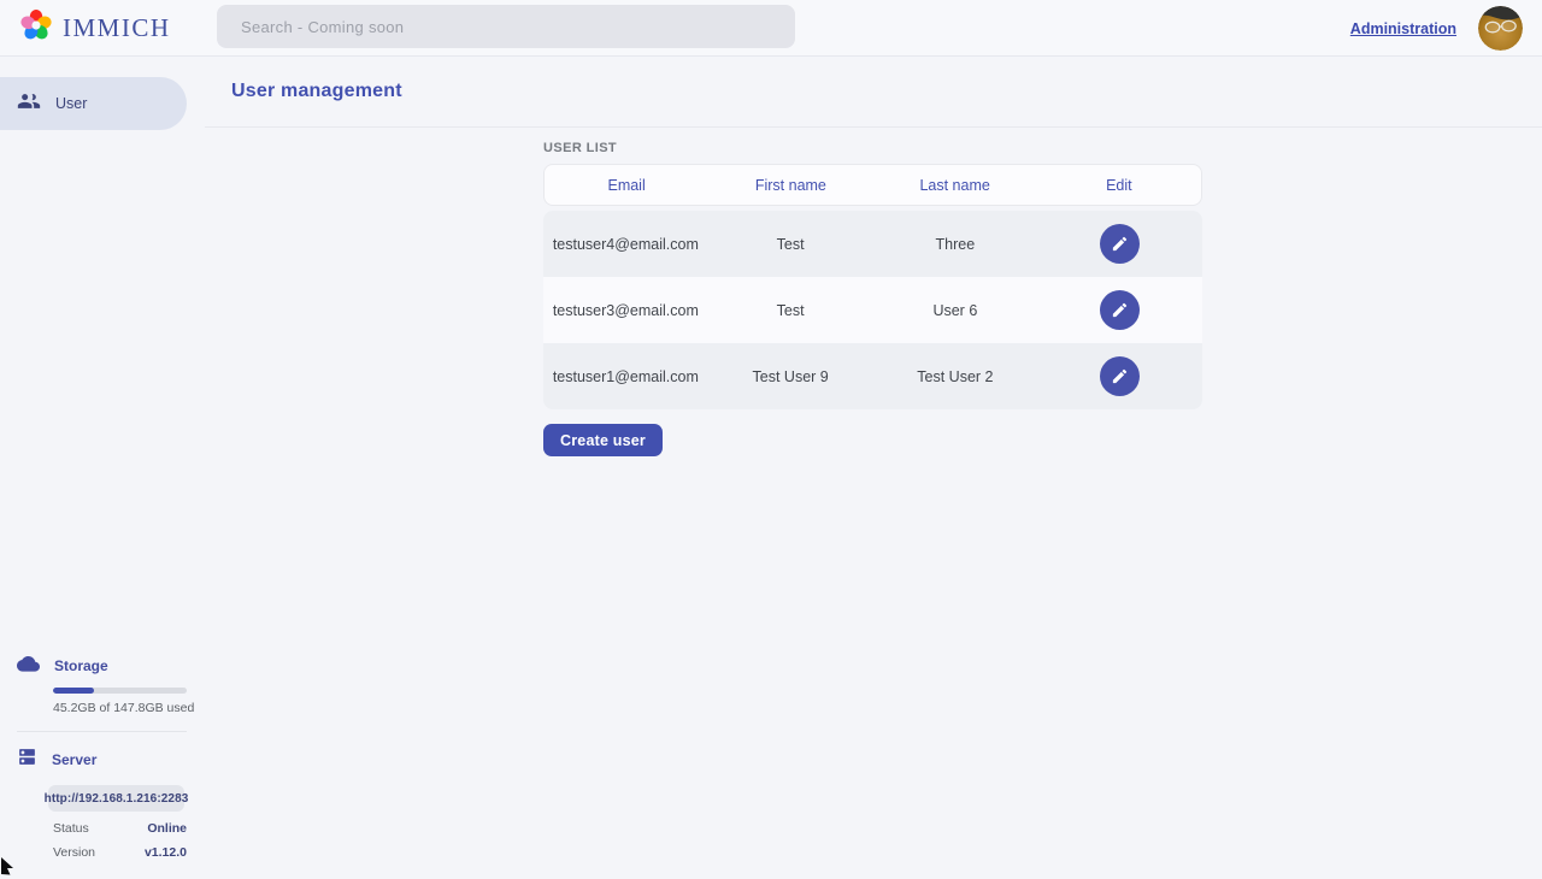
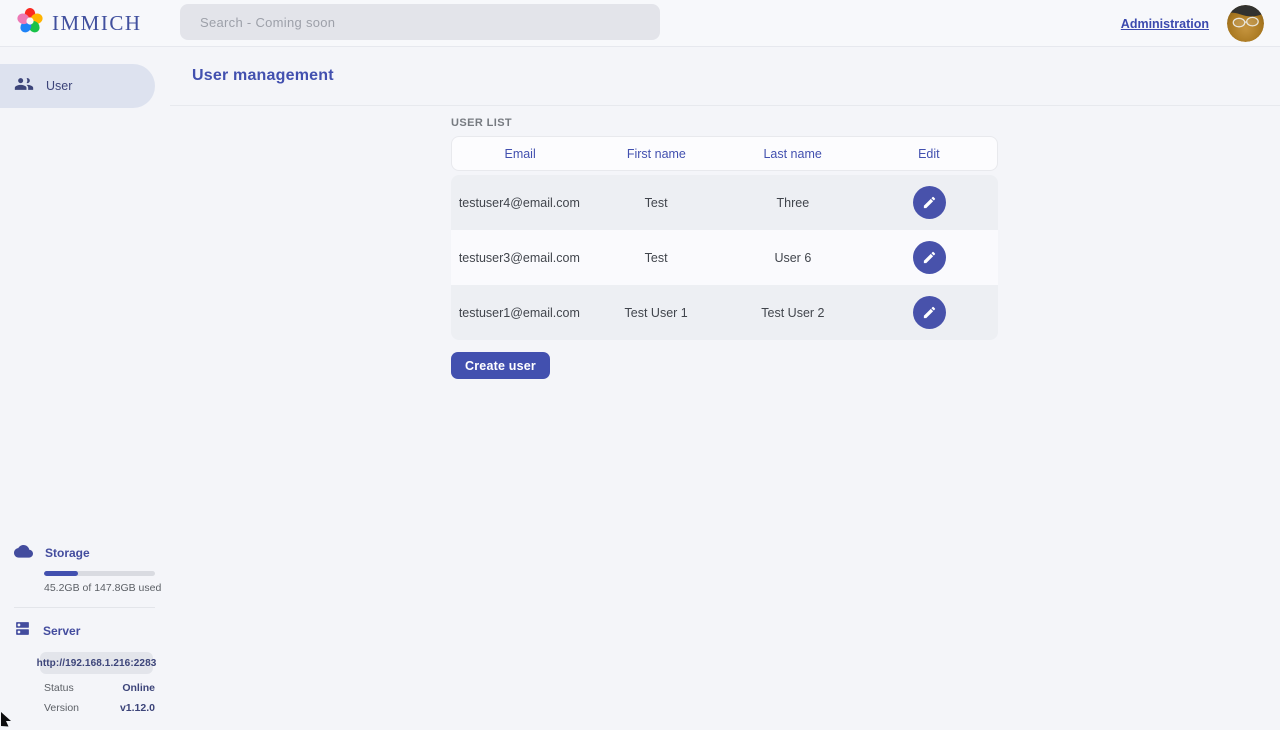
  IMMICH
  Search - Coming soon
  Administration
  User
  Storage
  45.2GB of 147.8GB used
  Server
  http://192.168.1.216:2283
  Status
  Online
  Version
  v1.12.0
  User management
  USER LIST
  Email
  First name
  Last name
  Edit
  testuser4@email.com
  Test
  Three
  testuser3@email.com
  Test
  User 6
  testuser1@email.com
- Test User 9
+ Test User 1
  Test User 2
  Create user
